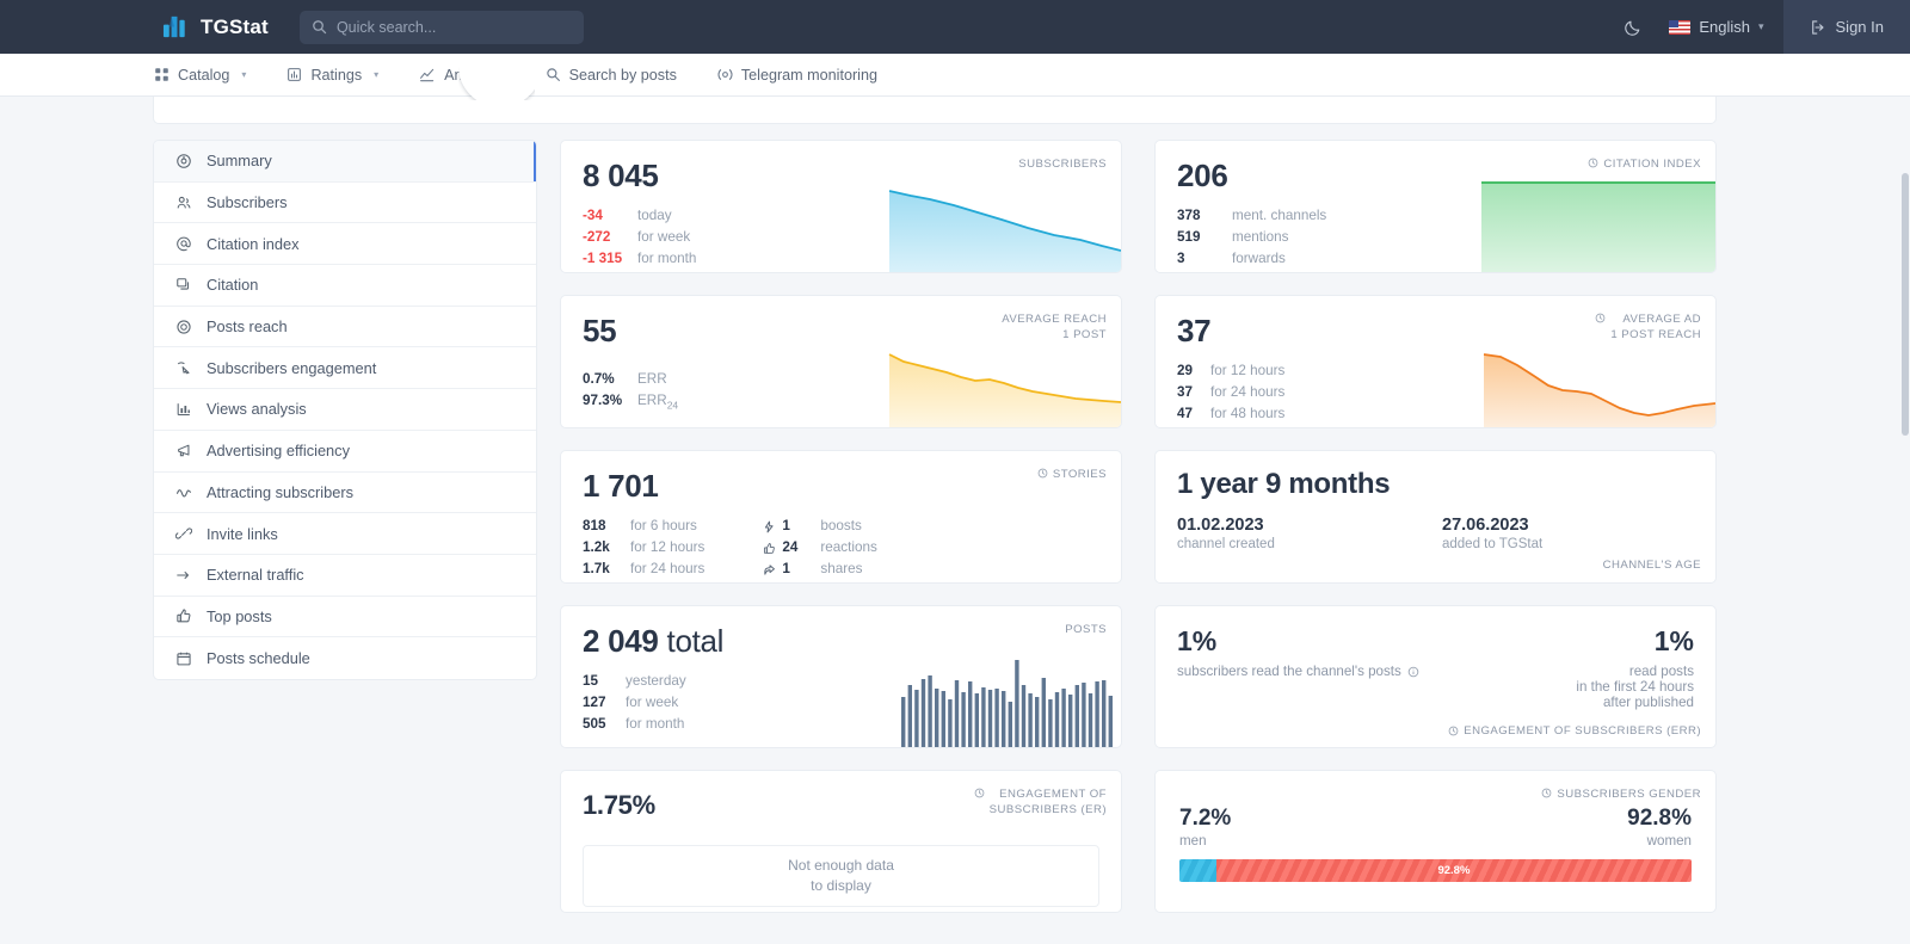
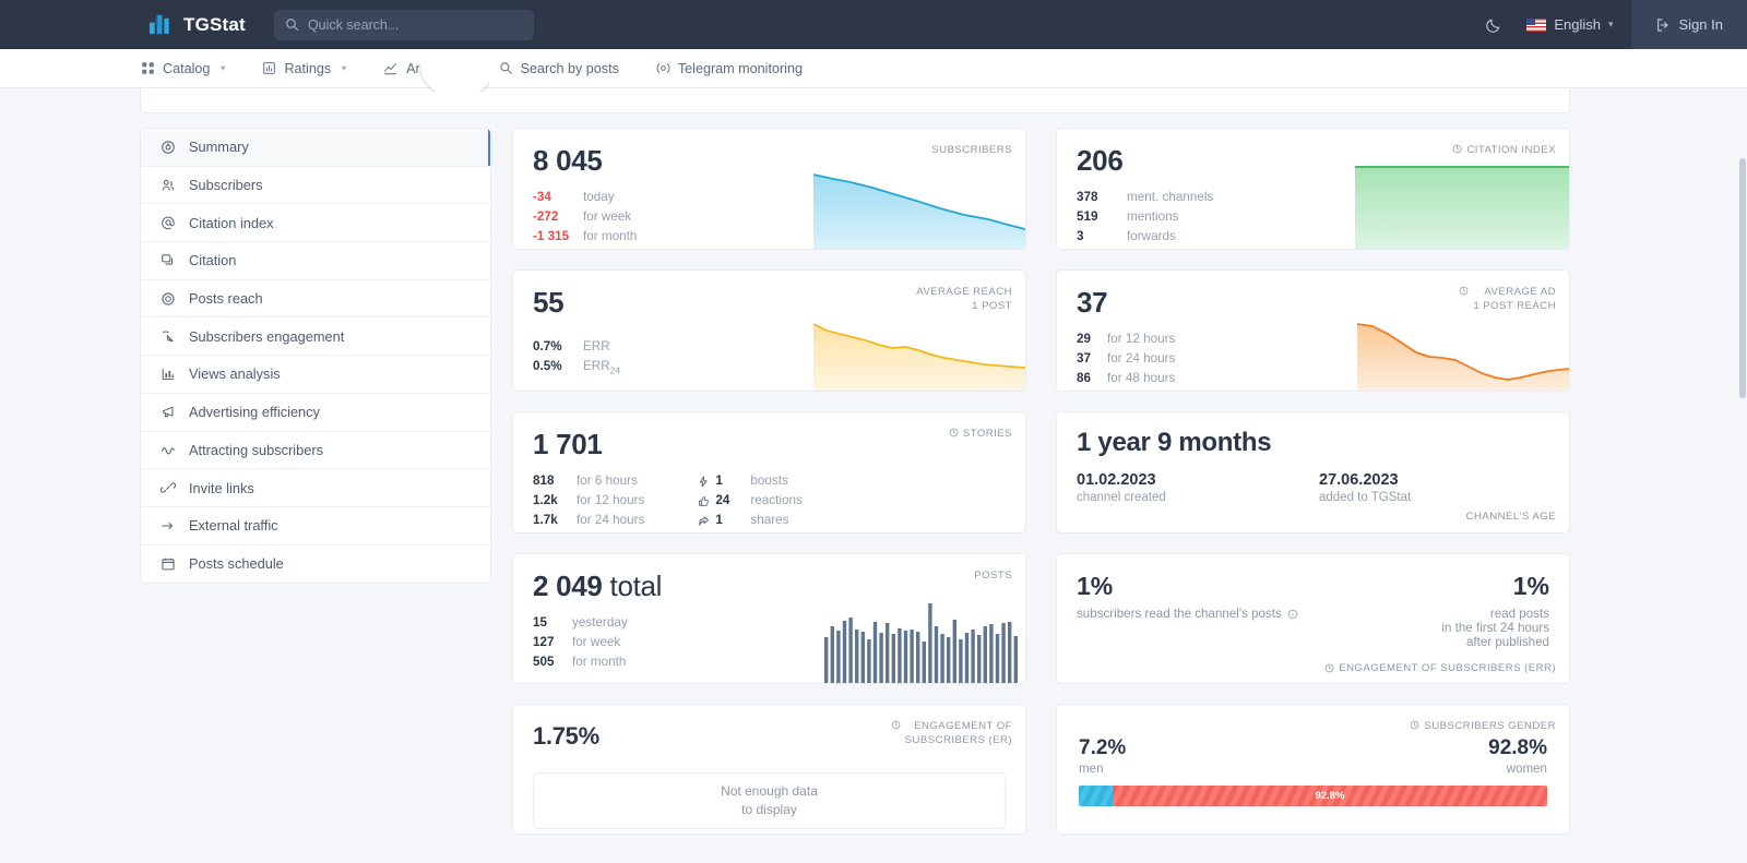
  TGStat
  Quick search...
  English
  ▾
  Sign In
  Catalog
  ▾
  Ratings
  ▾
  Search by posts
  Telegram monitoring
  Summary
  Subscribers
  Citation index
  Citation
  Posts reach
  Subscribers engagement
  Views analysis
  Advertising efficiency
  Attracting subscribers
  Invite links
  External traffic
- Top posts
  Posts schedule
  SUBSCRIBERS
  8 045
  -34
  today
  -272
  for week
  -1 315
  for month
  CITATION INDEX
  206
  378
  ment. channels
  519
  mentions
  3
  forwards
  AVERAGE REACH
  1 POST
  55
  0.7%
  ERR
- 97.3%
+ 0.5%
  ERR24
  AVERAGE AD
  1 POST REACH
  37
  29
  for 12 hours
  37
  for 24 hours
- 47
+ 86
  for 48 hours
  STORIES
  1 701
  818
  for 6 hours
  1.2k
  for 12 hours
  1.7k
  for 24 hours
  1
  boosts
  24
  reactions
  1
  shares
  1 year 9 months
  01.02.2023
  channel created
  27.06.2023
  added to TGStat
  CHANNEL'S AGE
  POSTS
  2 049 total
  15
  yesterday
  127
  for week
  505
  for month
  1%
  subscribers read the channel's posts
  1%
  read posts
  in the first 24 hours
  after published
  ENGAGEMENT OF SUBSCRIBERS (ERR)
  ENGAGEMENT OF
  SUBSCRIBERS (ER)
  1.75%
  Not enough data
  to display
  SUBSCRIBERS GENDER
  7.2%
  men
  92.8%
  women
  92.8%
